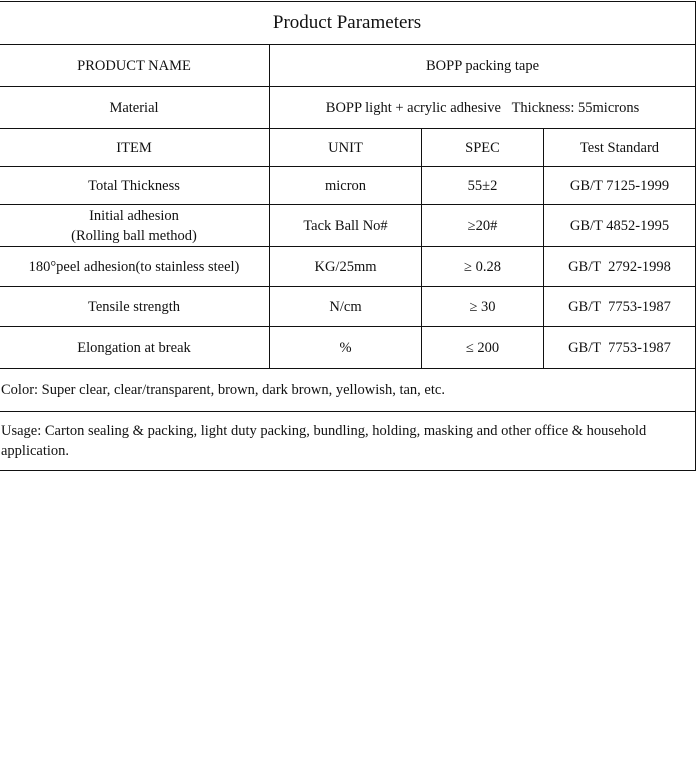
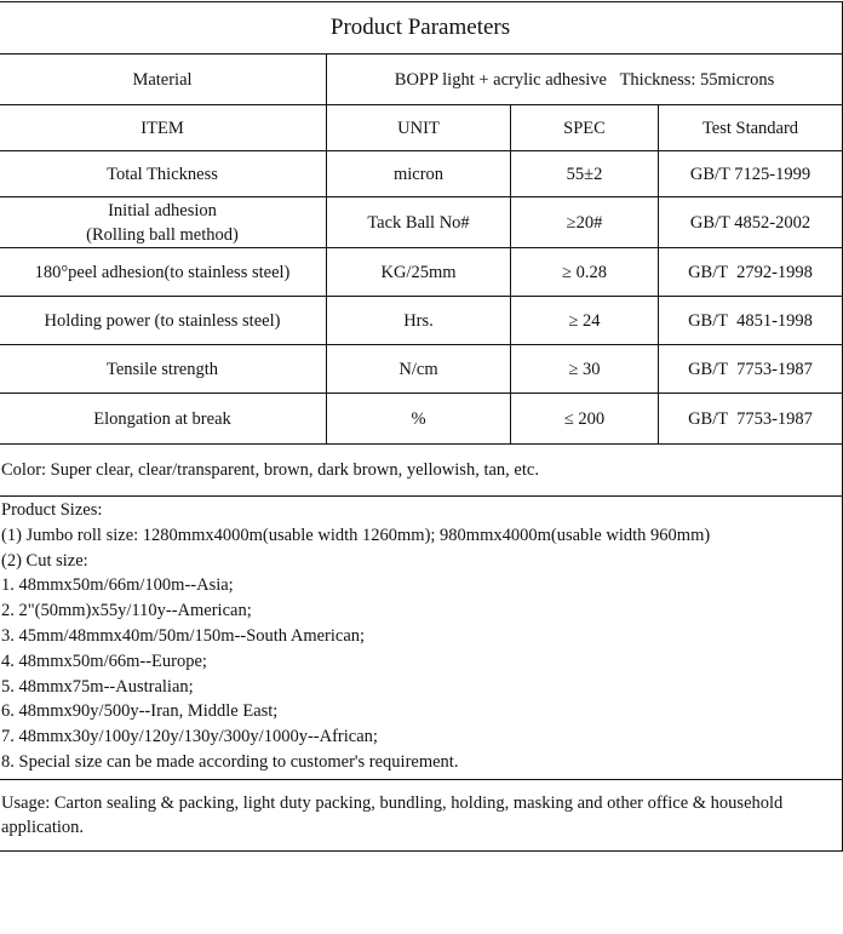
  Product Parameters
- PRODUCT NAME	BOPP packing tape
  Material	BOPP light + acrylic adhesive Thickness: 55microns
  ITEM	UNIT	SPEC	Test Standard
  Total Thickness	micron	55±2	GB/T 7125-1999
- Initial adhesion (Rolling ball method)	Tack Ball No#	≥20#	GB/T 4852-1995
+ Initial adhesion (Rolling ball method)	Tack Ball No#	≥20#	GB/T 4852-2002
  180°peel adhesion(to stainless steel)	KG/25mm	≥ 0.28	GB/T 2792-1998
+ Holding power (to stainless steel)	Hrs.	≥ 24	GB/T 4851-1998
  Tensile strength	N/cm	≥ 30	GB/T 7753-1987
  Elongation at break	%	≤ 200	GB/T 7753-1987
  Color: Super clear, clear/transparent, brown, dark brown, yellowish, tan, etc.
+ Product Sizes: (1) Jumbo roll size: 1280mmx4000m(usable width 1260mm); 980mmx4000m(usable width 960mm) (2) Cut size: 1. 48mmx50m/66m/100m--Asia; 2. 2"(50mm)x55y/110y--American; 3. 45mm/48mmx40m/50m/150m--South American; 4. 48mmx50m/66m--Europe; 5. 48mmx75m--Australian; 6. 48mmx90y/500y--Iran, Middle East; 7. 48mmx30y/100y/120y/130y/300y/1000y--African; 8. Special size can be made according to customer's requirement.
  Usage: Carton sealing & packing, light duty packing, bundling, holding, masking and other office & household application.
